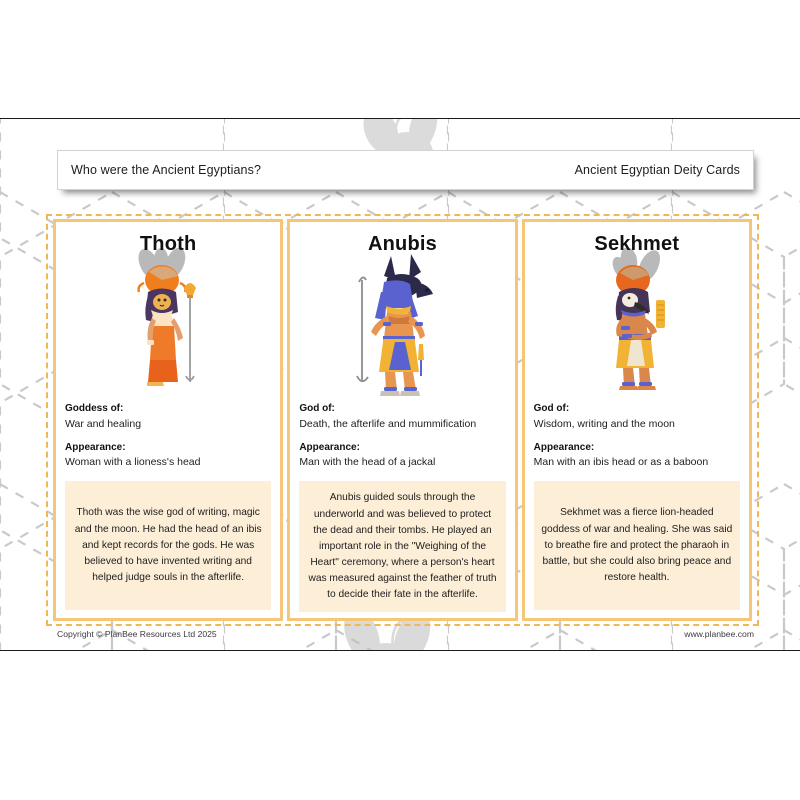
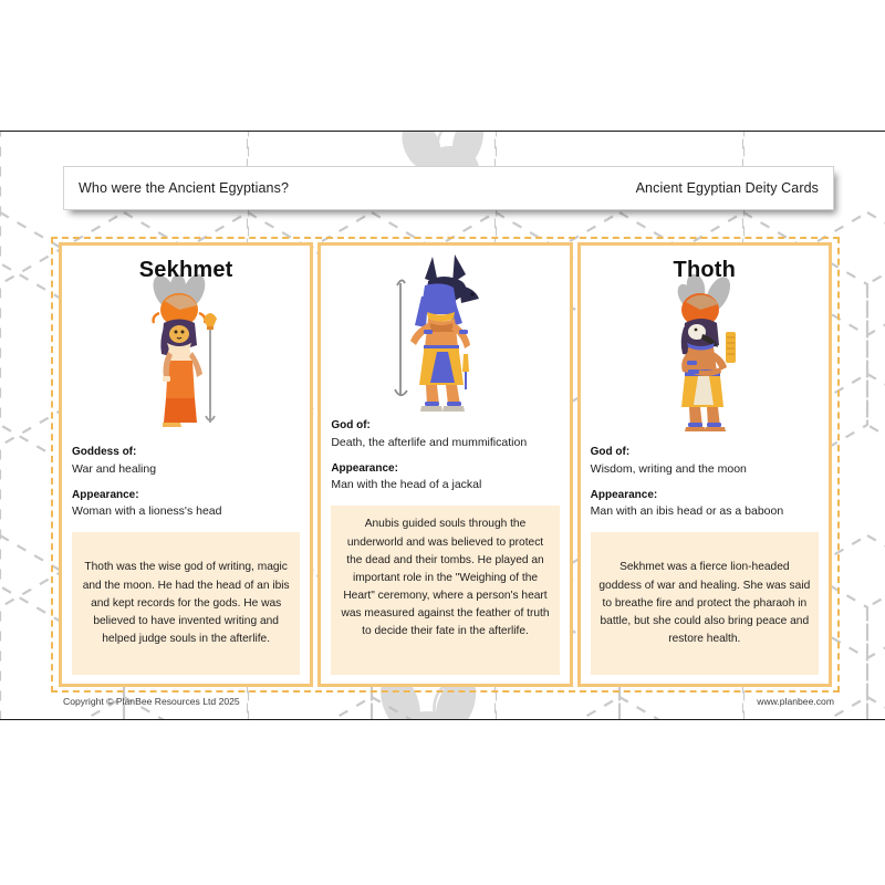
  Who were the Ancient Egyptians?
  Ancient Egyptian Deity Cards
- Thoth
+ Sekhmet
  Goddess of:
  War and healing
  Appearance:
  Woman with a lioness's head
  Thoth was the wise god of writing, magic and the moon. He had the head of an ibis and kept records for the gods. He was believed to have invented writing and helped judge souls in the afterlife.
- Anubis
  God of:
  Death, the afterlife and mummification
  Appearance:
  Man with the head of a jackal
  Anubis guided souls through the underworld and was believed to protect the dead and their tombs. He played an important role in the "Weighing of the Heart" ceremony, where a person's heart was measured against the feather of truth to decide their fate in the afterlife.
- Sekhmet
+ Thoth
  God of:
  Wisdom, writing and the moon
  Appearance:
  Man with an ibis head or as a baboon
  Sekhmet was a fierce lion-headed goddess of war and healing. She was said to breathe fire and protect the pharaoh in battle, but she could also bring peace and restore health.
  Copyright © PlanBee Resources Ltd 2025
  www.planbee.com
